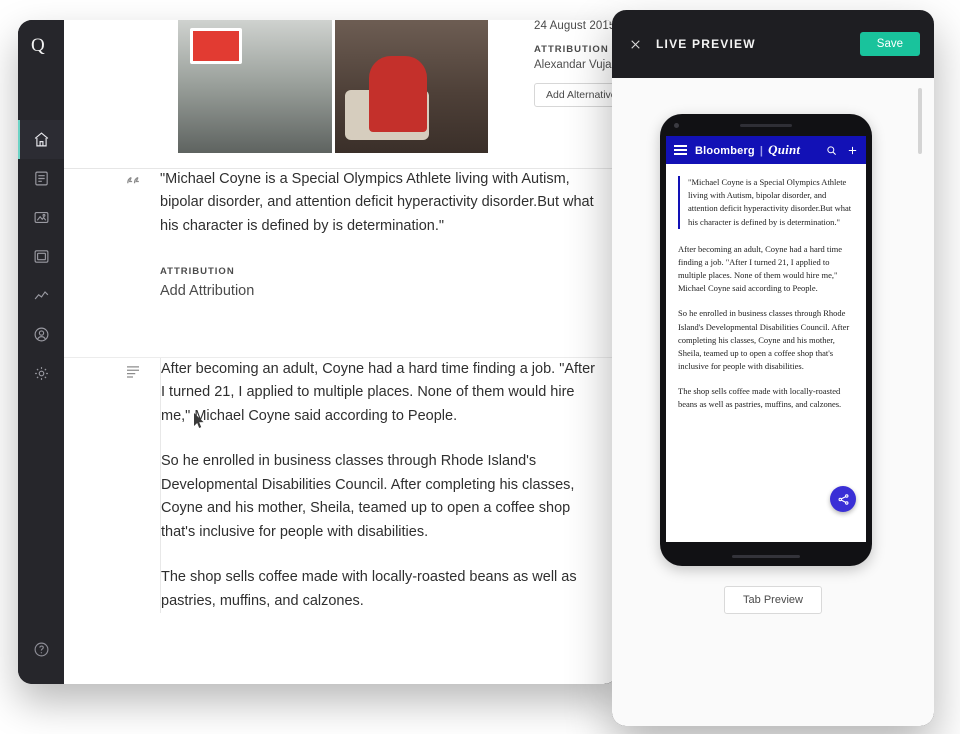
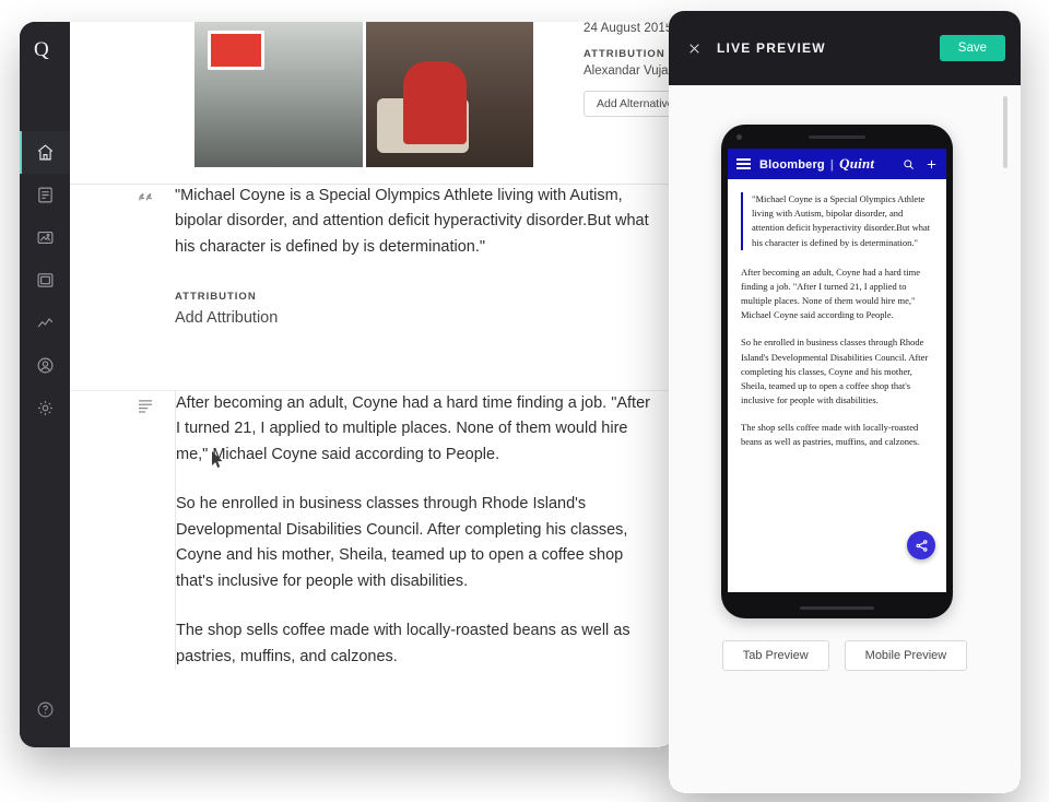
  Q
  24 August 201
  ATTRIBUTION
  Add Alternativ
  "Michael Coyne is a Special Olympics Athlete living with Autism, bipolar disorder, and attention deficit hyperactivity disorder.But what his character is defined by is determination."
  ATTRIBUTION
  Add Attribution
  After becoming an adult, Coyne had a hard time finding a job. "After I turned 21, I applied to multiple places. None of them would hire me," Michael Coyne said according to People.
  So he enrolled in business classes through Rhode Island's Developmental Disabilities Council. After completing his classes, Coyne and his mother, Sheila, teamed up to open a coffee shop that's inclusive for people with disabilities.
  The shop sells coffee made with locally-roasted beans as well as pastries, muffins, and calzones.
  LIVE PREVIEW
  Save
  Bloomberg | Quint
  "Michael Coyne is a Special Olympics Athlete living with Autism, bipolar disorder, and attention deficit hyperactivity disorder.But what his character is defined by is determination."
  After becoming an adult, Coyne had a hard time finding a job. "After I turned 21, I applied to multiple places. None of them would hire me," Michael Coyne said according to People.
  So he enrolled in business classes through Rhode Island's Developmental Disabilities Council. After completing his classes, Coyne and his mother, Sheila, teamed up to open a coffee shop that's inclusive for people with disabilities.
  The shop sells coffee made with locally-roasted beans as well as pastries, muffins, and calzones.
  Tab Preview
+ Mobile Preview
